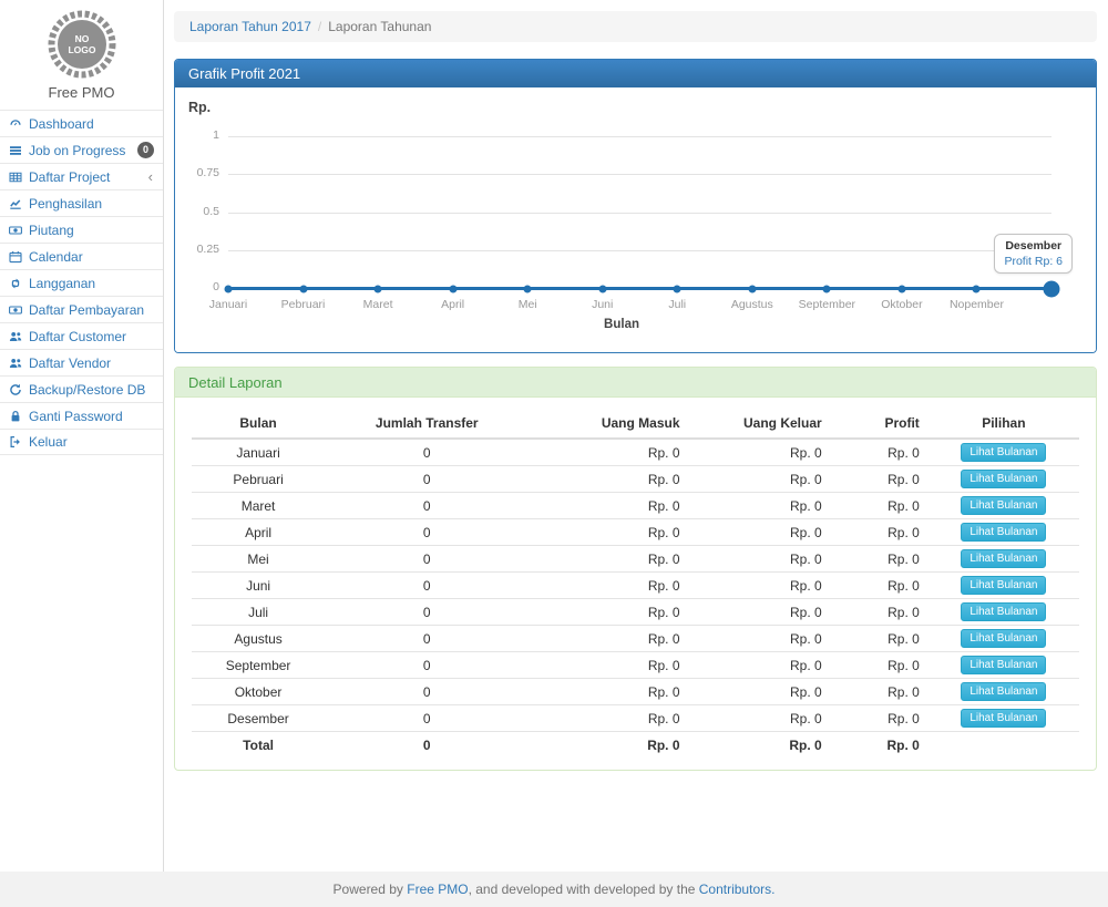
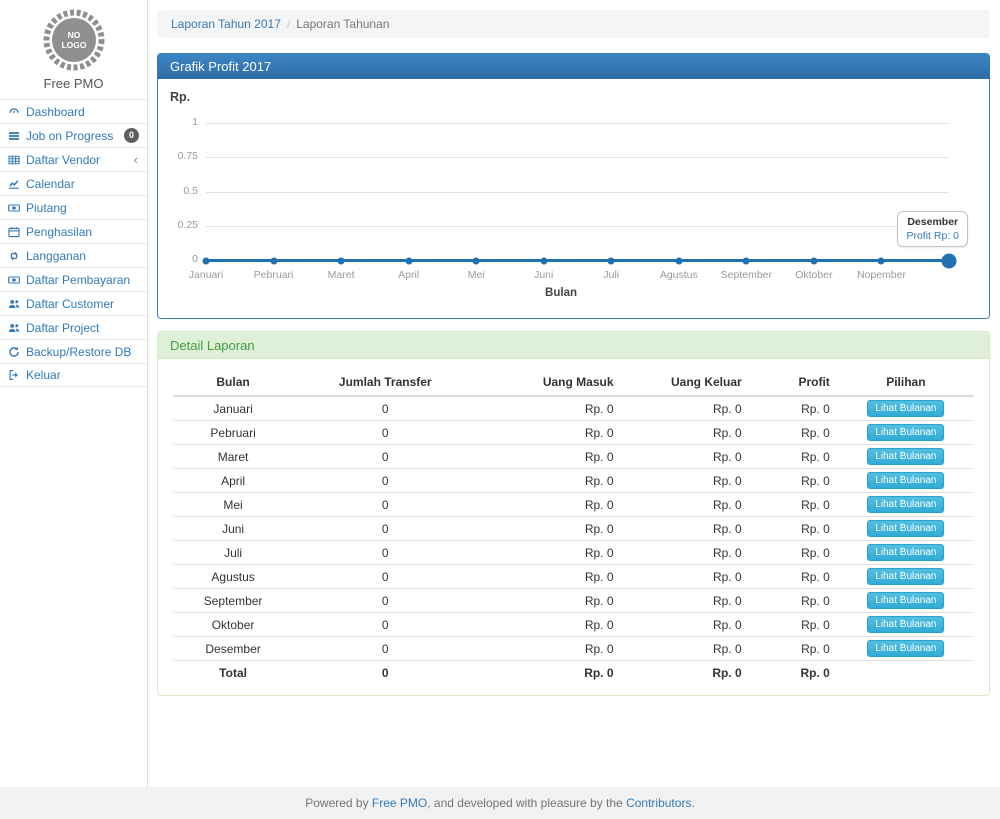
  NO
  LOGO
  Free PMO
  Dashboard
  Job on Progress
  0
- Daftar Project
+ Daftar Vendor
  ‹
- Penghasilan
+ Calendar
  Piutang
- Calendar
+ Penghasilan
  Langganan
  Daftar Pembayaran
  Daftar Customer
- Daftar Vendor
+ Daftar Project
  Backup/Restore DB
- Ganti Password
  Keluar
  Laporan Tahun 2017 / Laporan Tahunan
- Grafik Profit 2021
+ Grafik Profit 2017
  Rp.
  Januari
  Pebruari
  Maret
  April
  Mei
  Juni
  Juli
  Agustus
  September
  Oktober
  Nopember
  Desember
- Profit Rp: 6
+ Profit Rp: 0
  Bulan
  1
  0.75
  0.5
  0.25
  0
  Detail Laporan
  Bulan	Jumlah Transfer	Uang Masuk	Uang Keluar	Profit	Pilihan
  Januari	0	Rp. 0	Rp. 0	Rp. 0	Lihat Bulanan
  Pebruari	0	Rp. 0	Rp. 0	Rp. 0	Lihat Bulanan
  Maret	0	Rp. 0	Rp. 0	Rp. 0	Lihat Bulanan
  April	0	Rp. 0	Rp. 0	Rp. 0	Lihat Bulanan
  Mei	0	Rp. 0	Rp. 0	Rp. 0	Lihat Bulanan
  Juni	0	Rp. 0	Rp. 0	Rp. 0	Lihat Bulanan
  Juli	0	Rp. 0	Rp. 0	Rp. 0	Lihat Bulanan
  Agustus	0	Rp. 0	Rp. 0	Rp. 0	Lihat Bulanan
  September	0	Rp. 0	Rp. 0	Rp. 0	Lihat Bulanan
  Oktober	0	Rp. 0	Rp. 0	Rp. 0	Lihat Bulanan
  Desember	0	Rp. 0	Rp. 0	Rp. 0	Lihat Bulanan
  Total	0	Rp. 0	Rp. 0	Rp. 0
- Powered by Free PMO, and developed with developed by the Contributors.
+ Powered by Free PMO, and developed with pleasure by the Contributors.
